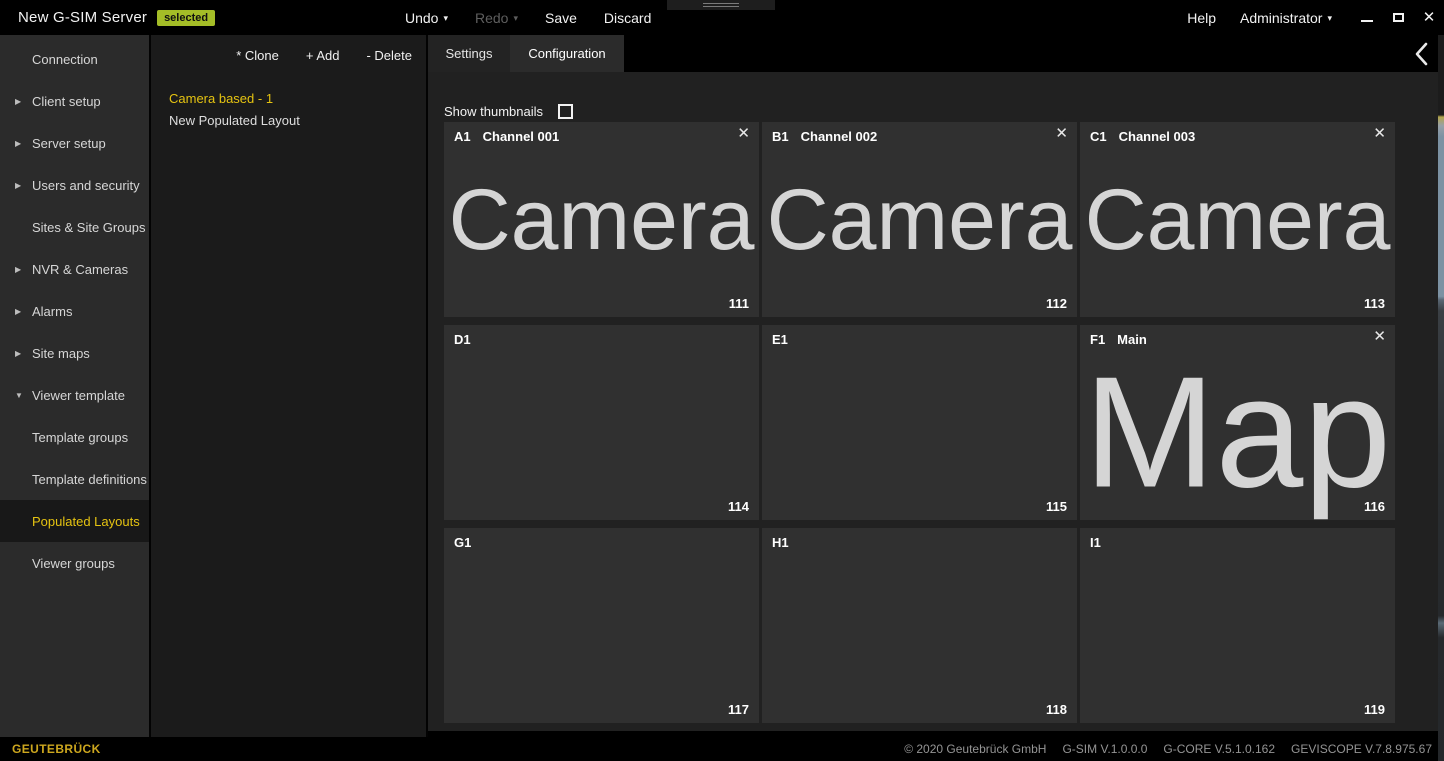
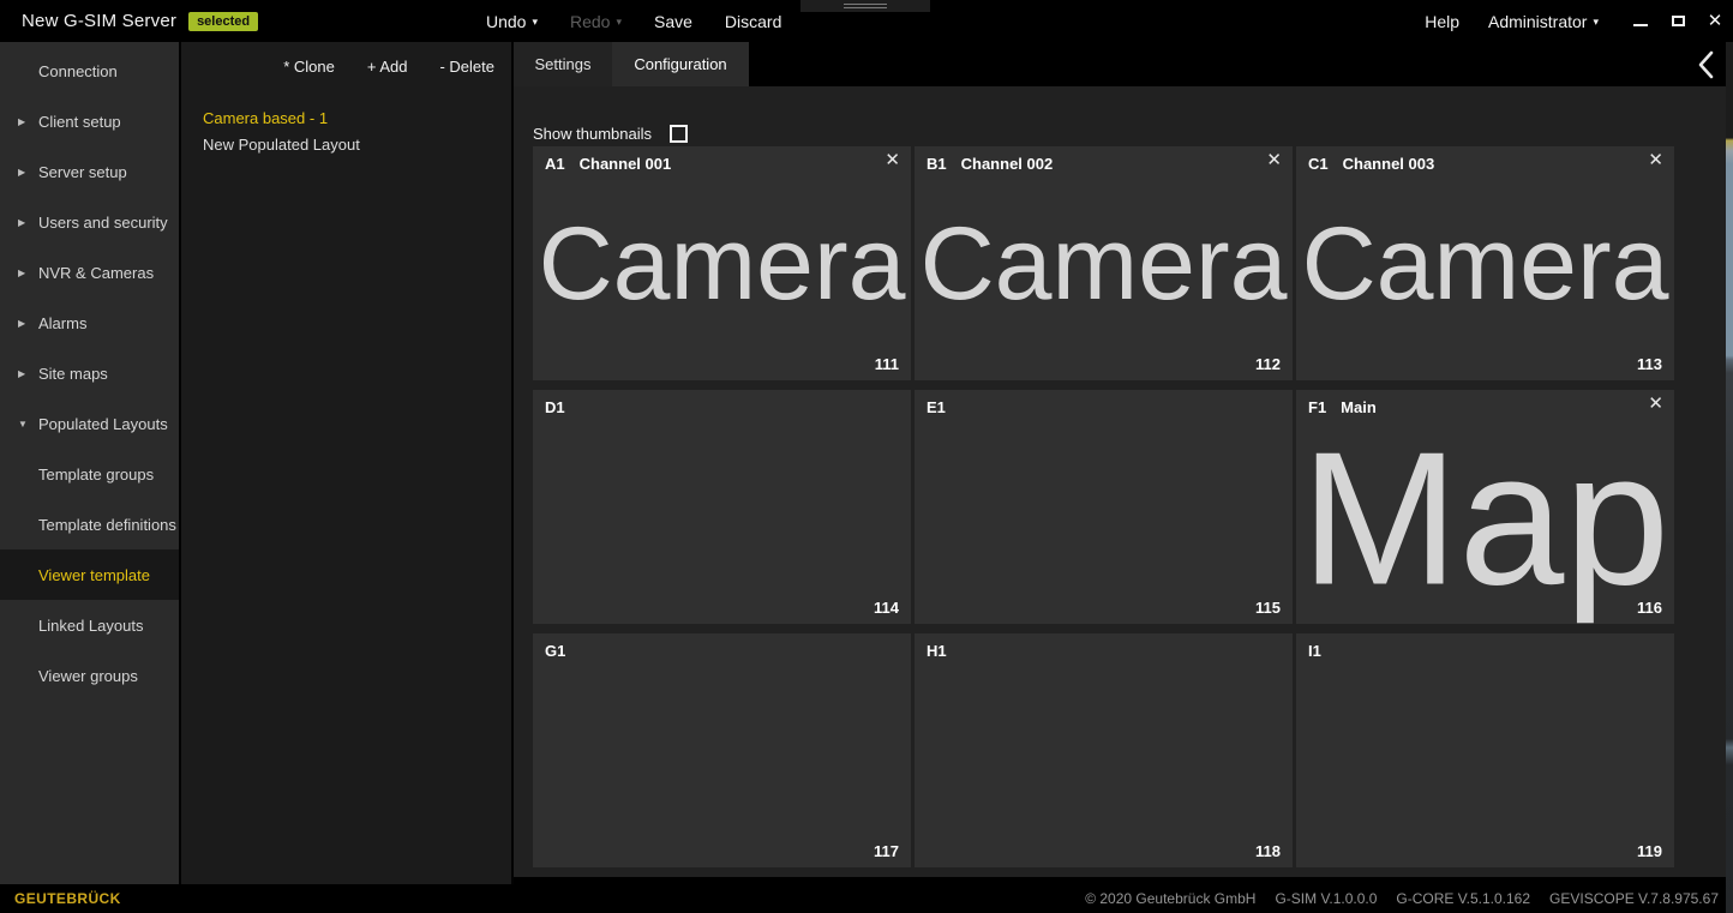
  New G-SIM Server
  selected
  Undo
  ▾
  Redo
  ▾
  Save
  Discard
  Help
  Administrator
  ▾
  ✕
  Connection
  ▶
  Client setup
  ▶
  Server setup
  ▶
  Users and security
- Sites & Site Groups
  ▶
  NVR & Cameras
  ▶
  Alarms
  ▶
  Site maps
  ▼
- Viewer template
+ Populated Layouts
  Template groups
  Template definitions
- Populated Layouts
+ Viewer template
+ Linked Layouts
  Viewer groups
  * Clone
  + Add
  - Delete
  Camera based - 1
  New Populated Layout
  Settings
  Configuration
  Show thumbnails
  A1
  Channel 001
  ✕
  Camera
  111
  B1
  Channel 002
  ✕
  Camera
  112
  C1
  Channel 003
  ✕
  Camera
  113
  D1
  114
  E1
  115
  F1
  Main
  ✕
  Map
  116
  G1
  117
  H1
  118
  I1
  119
  GEUTEBRÜCK
  © 2020 Geutebrück GmbH
  G-SIM V.1.0.0.0
  G-CORE V.5.1.0.162
  GEVISCOPE V.7.8.975.67
